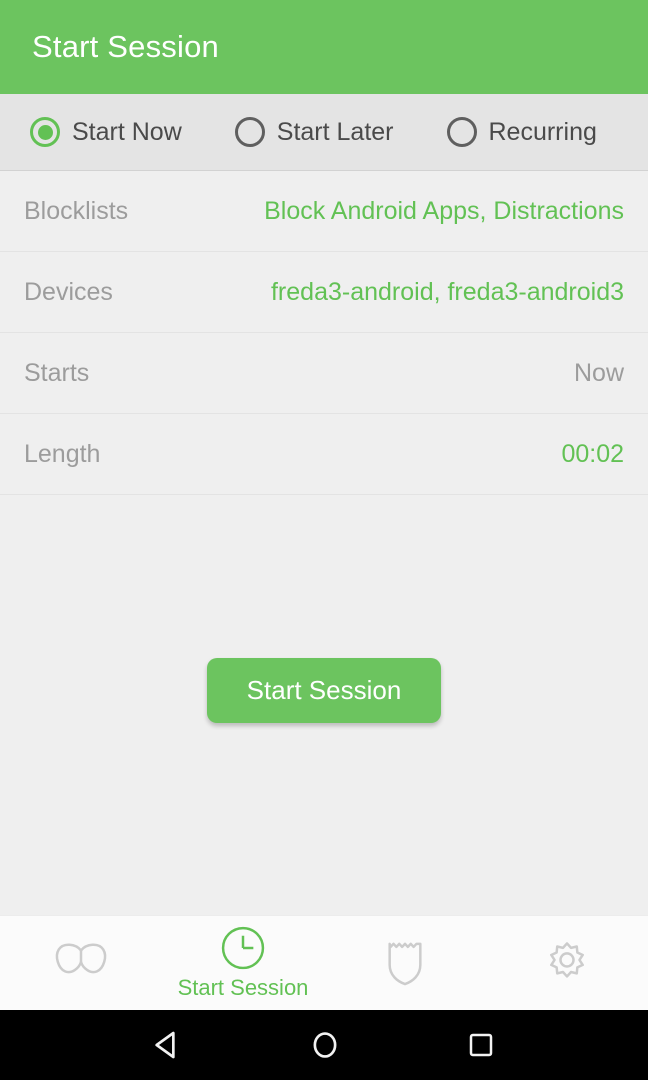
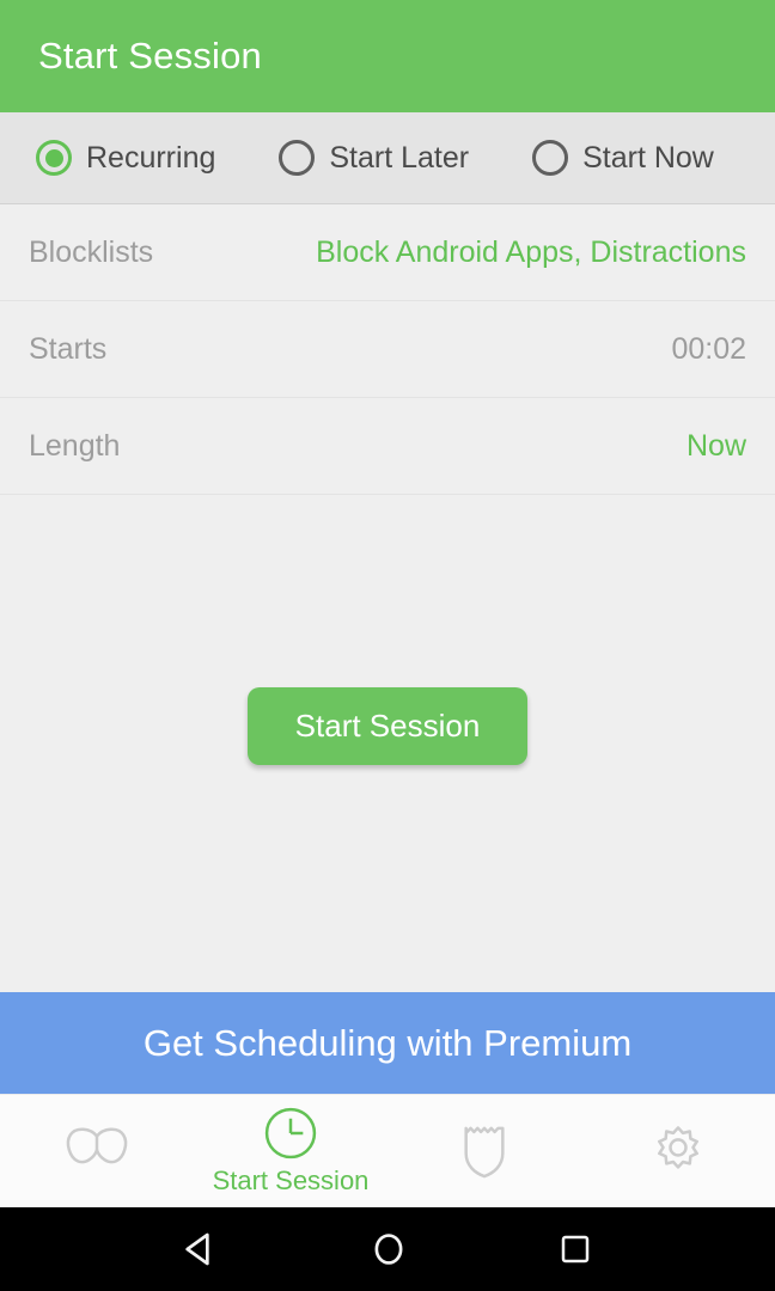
  Start Session
- Start Now
+ Recurring
  Start Later
- Recurring
+ Start Now
  Blocklists
  Block Android Apps, Distractions
- Devices
- freda3-android, freda3-android3
  Starts
- Now
+ 00:02
  Length
- 00:02
+ Now
  Start Session
+ Get Scheduling with Premium
  Start Session
